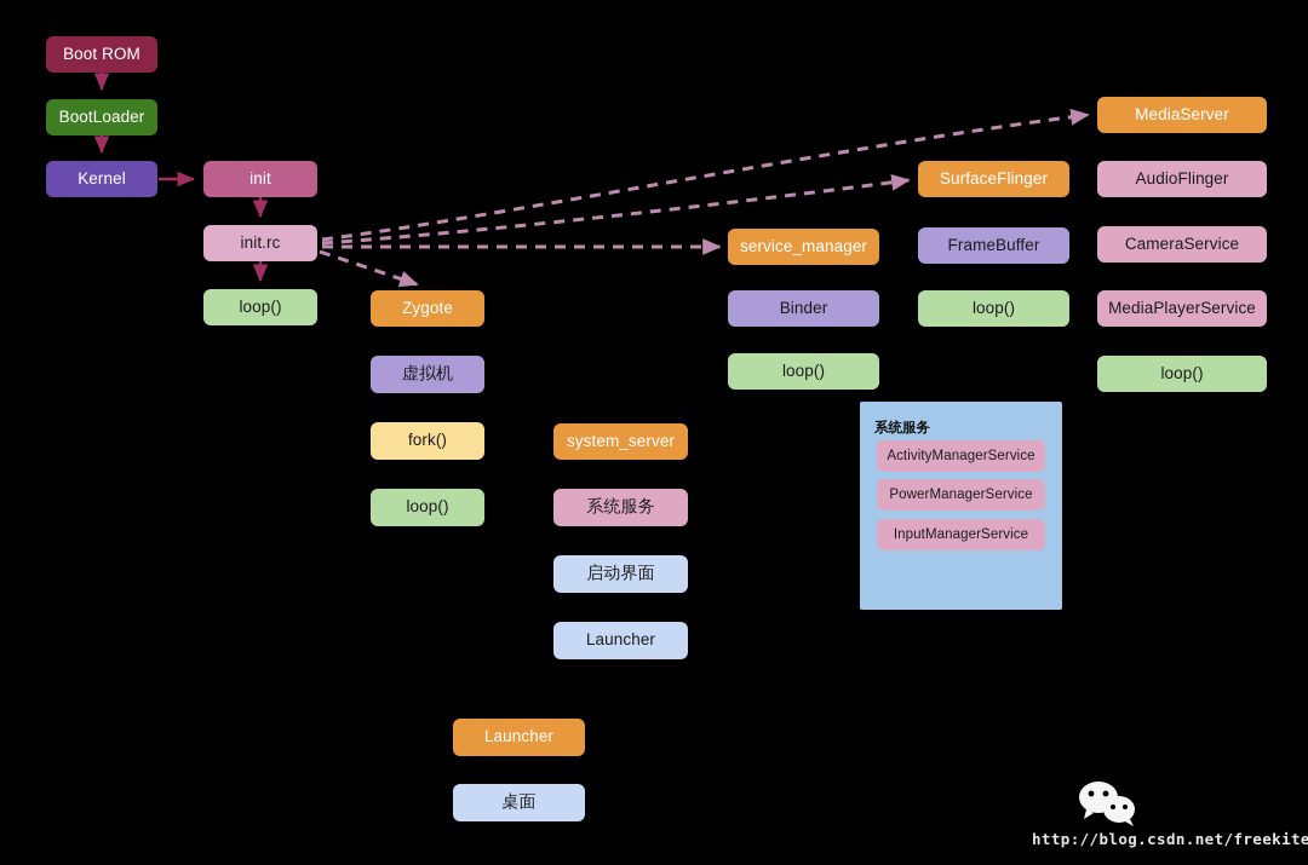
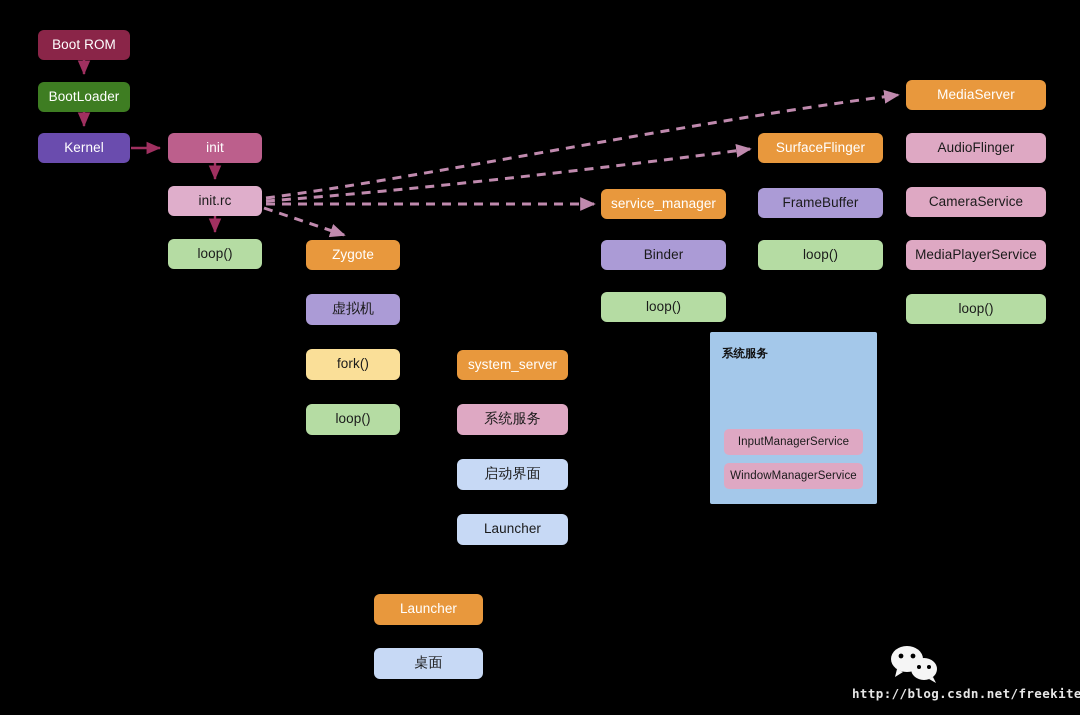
  Boot ROM
  BootLoader
  Kernel
  init
  init.rc
  loop()
  Zygote
  虚拟机
  fork()
  loop()
  system_server
  系统服务
  启动界面
  Launcher
  Launcher
  桌面
  service_manager
  Binder
  loop()
  SurfaceFlinger
  FrameBuffer
  loop()
  MediaServer
  AudioFlinger
  CameraService
  MediaPlayerService
  loop()
  系统服务
- ActivityManagerService
- PowerManagerService
  InputManagerService
+ WindowManagerService
  http://blog.csdn.net/freekite
